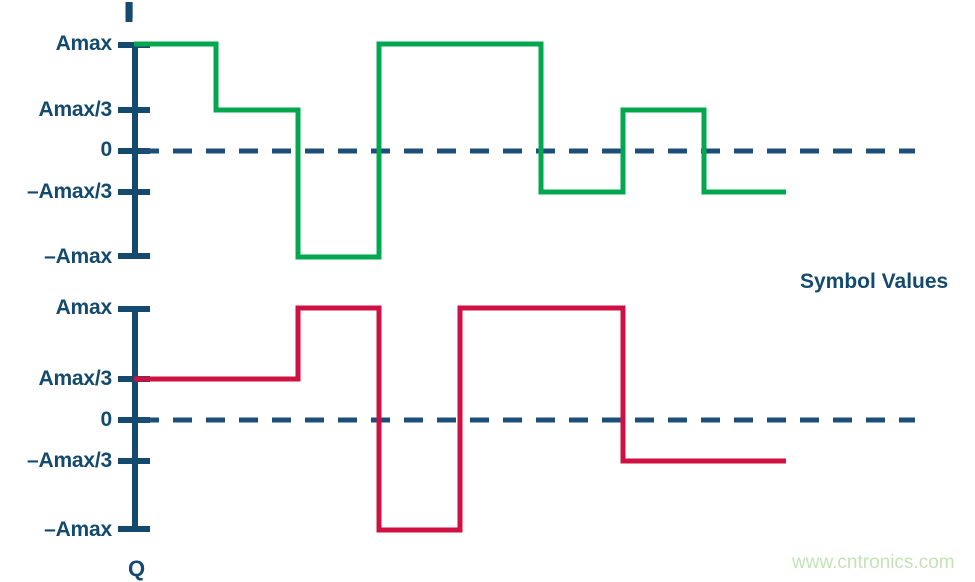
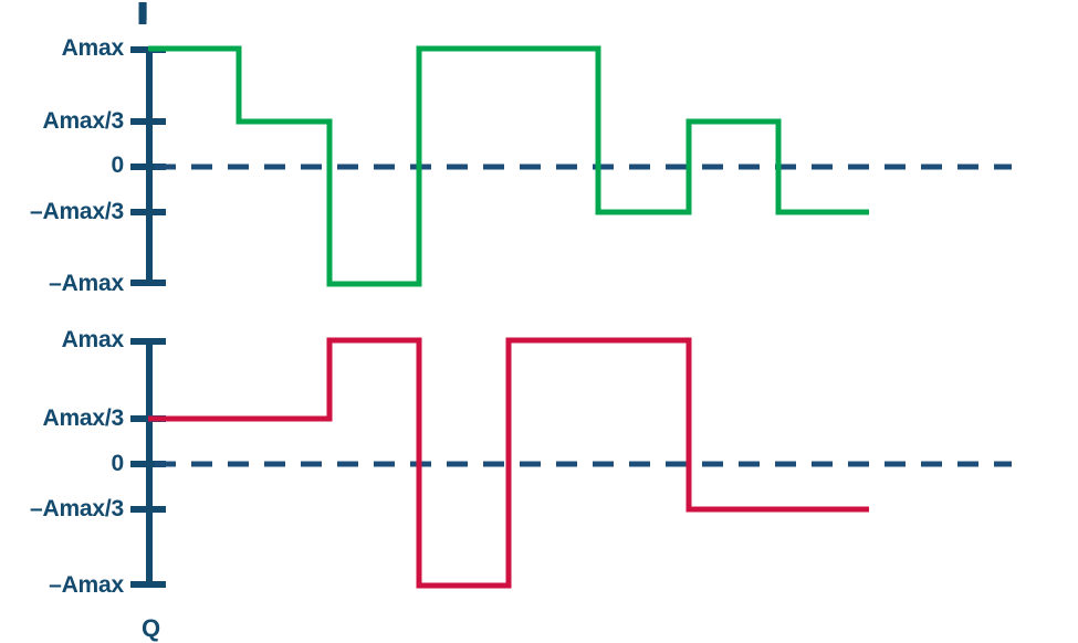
  Amax
  Amax/3
  0
  –Amax/3
  –Amax
  Amax
  Amax/3
  0
  –Amax/3
  –Amax
  Q
- Symbol Values
- www.cntronics.com
